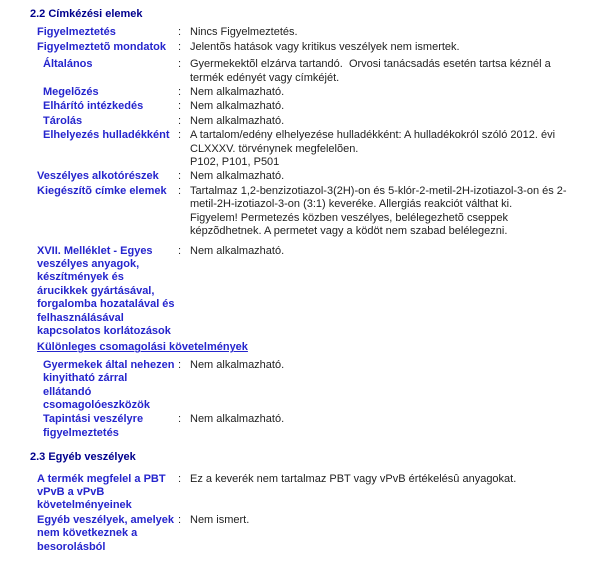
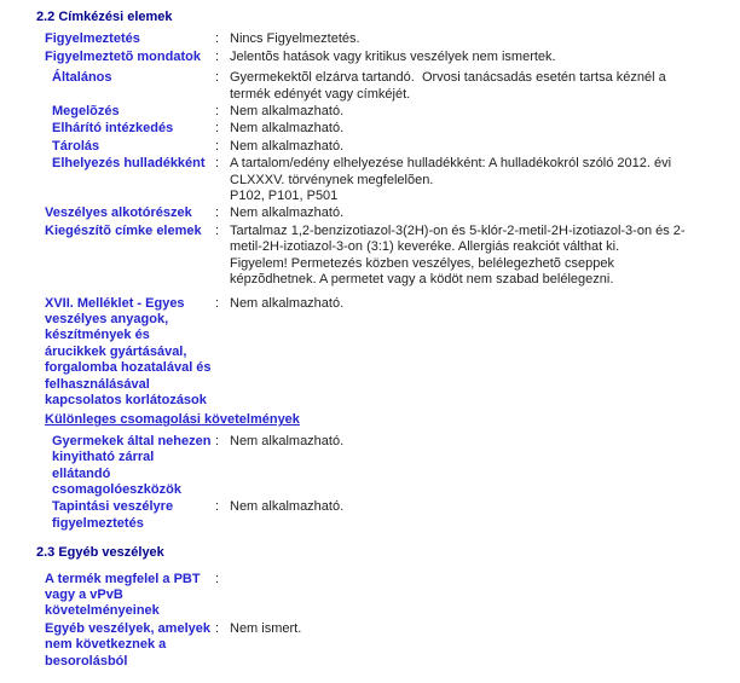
  2.2 Címkézési elemek
  Figyelmeztetés
  :
  Nincs Figyelmeztetés.
  Figyelmeztetõ mondatok
  :
  Jelentõs hatások vagy kritikus veszélyek nem ismertek.
  Általános
  :
  Gyermekektõl elzárva tartandó. Orvosi tanácsadás esetén tartsa kéznél a termék edényét vagy címkéjét.
  Megelõzés
  :
  Nem alkalmazható.
  Elhárító intézkedés
  :
  Nem alkalmazható.
  Tárolás
  :
  Nem alkalmazható.
  Elhelyezés hulladékként
  :
  A tartalom/edény elhelyezése hulladékként: A hulladékokról szóló 2012. évi CLXXXV. törvénynek megfelelõen.
  P102, P101, P501
  Veszélyes alkotórészek
  :
  Nem alkalmazható.
  Kiegészítõ címke elemek
  :
  Tartalmaz 1,2-benzizotiazol-3(2H)-on és 5-klór-2-metil-2H-izotiazol-3-on és 2-metil-2H-izotiazol-3-on (3:1) keveréke. Allergiás reakciót válthat ki.
  Figyelem! Permetezés közben veszélyes, belélegezhetõ cseppek képzõdhetnek. A permetet vagy a ködöt nem szabad belélegezni.
  XVII. Melléklet - Egyes veszélyes anyagok, készítmények és árucikkek gyártásával, forgalomba hozatalával és felhasználásával kapcsolatos korlátozások
  :
  Nem alkalmazható.
  Különleges csomagolási követelmények
  Gyermekek által nehezen kinyitható zárral ellátandó csomagolóeszközök
  :
  Nem alkalmazható.
  Tapintási veszélyre figyelmeztetés
  :
  Nem alkalmazható.
  2.3 Egyéb veszélyek
- A termék megfelel a PBT vPvB a vPvB követelményeinek
+ A termék megfelel a PBT vagy a vPvB követelményeinek
  :
- Ez a keverék nem tartalmaz PBT vagy vPvB értékelésû anyagokat.
  Egyéb veszélyek, amelyek nem következnek a besorolásból
  :
  Nem ismert.
